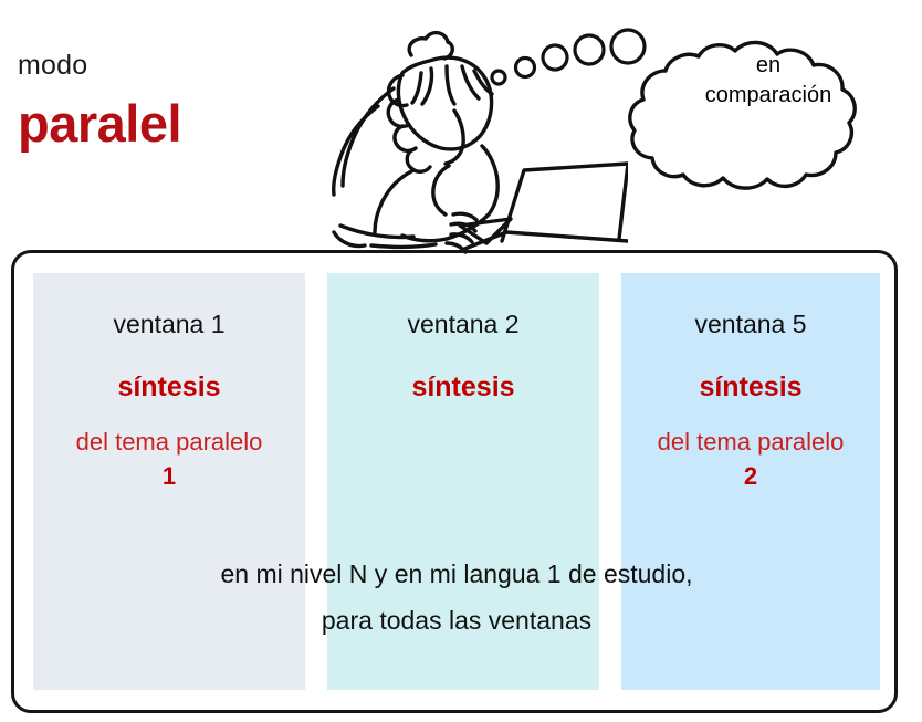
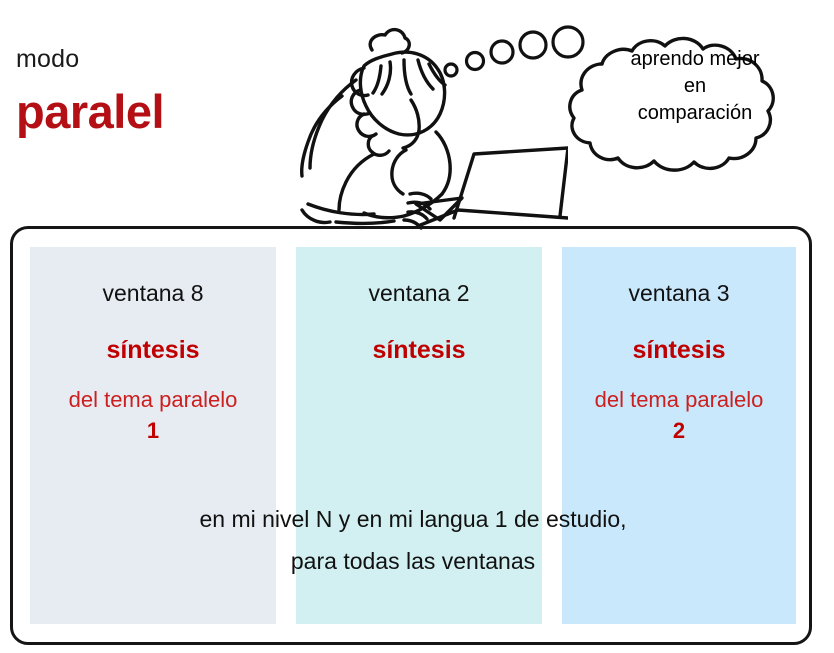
  modo
  paralel
+ aprendo mejor
  en
  comparación
- ventana 1
+ ventana 8
  síntesis
  del tema paralelo
  1
  ventana 2
  síntesis
- ventana 5
+ ventana 3
  síntesis
  del tema paralelo
  2
  en mi nivel N y en mi langua 1 de estudio,
  para todas las ventanas
